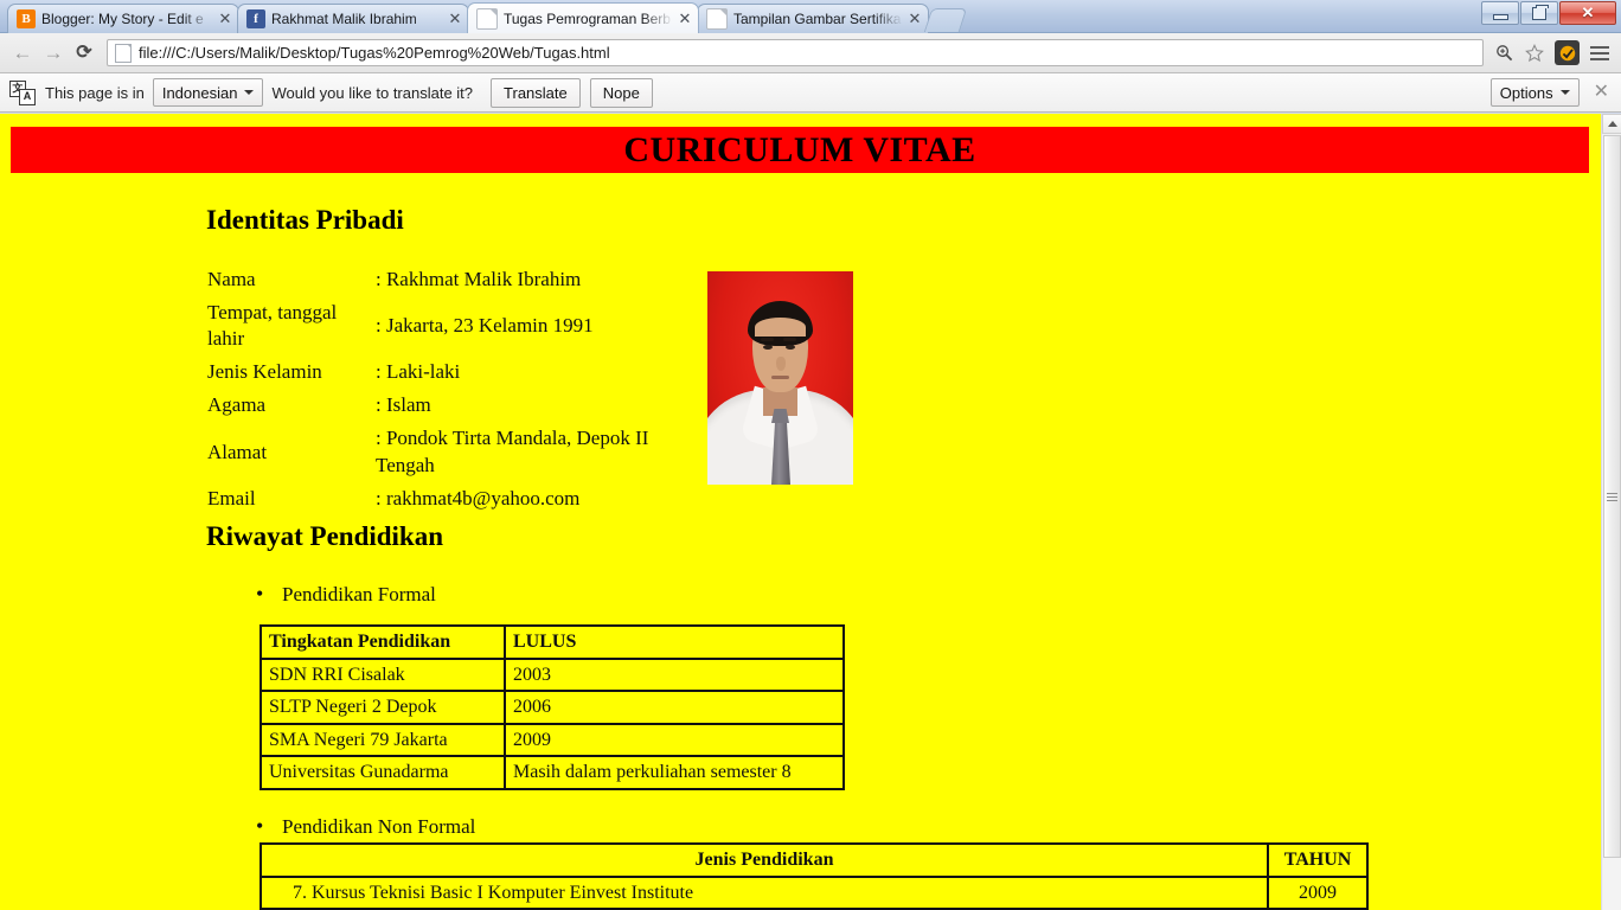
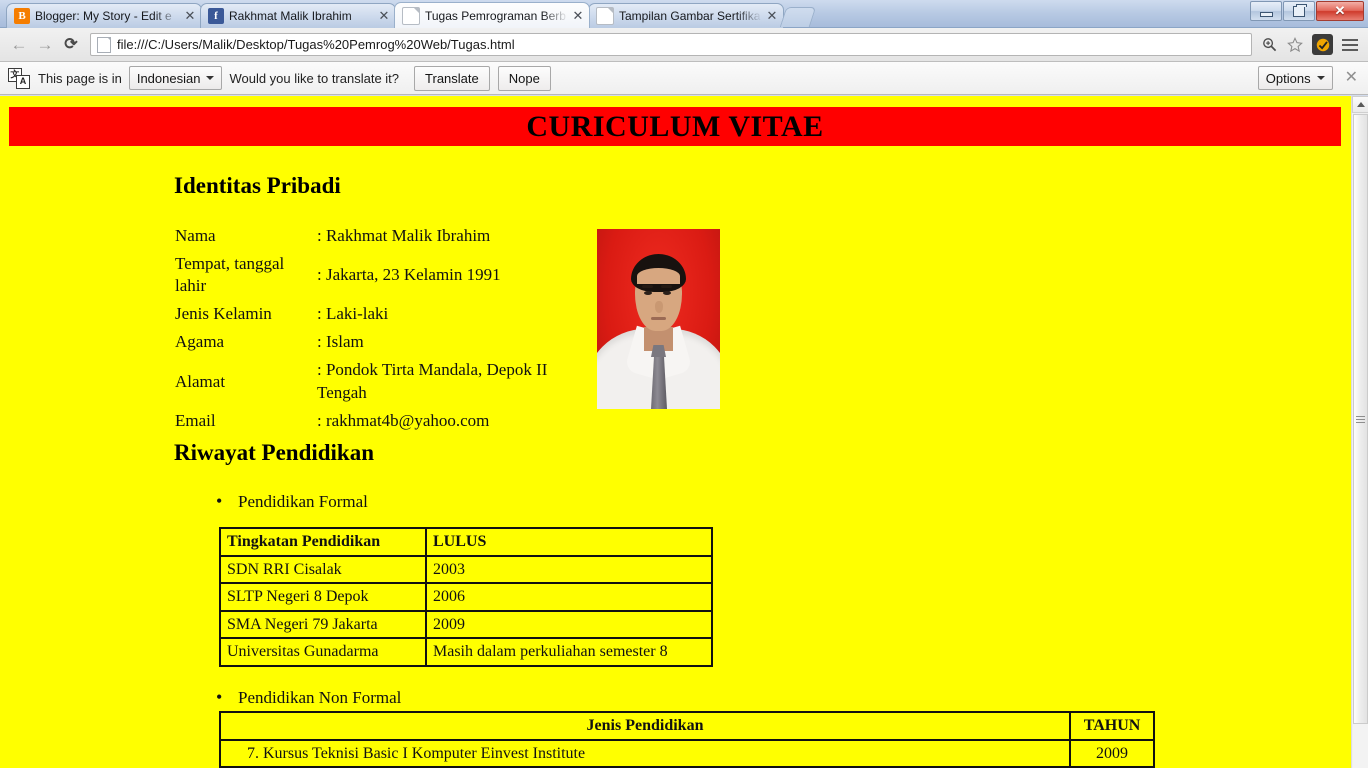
  B
  Blogger: My Story - Edit e
  ✕
  f
  Rakhmat Malik Ibrahim
  ✕
  Tugas Pemrograman Berb
  ✕
  Tampilan Gambar Sertifika
  ✕
  ✕
  ←
  →
  ⟳
  file:///C:/Users/Malik/Desktop/Tugas%20Pemrog%20Web/Tugas.html
  文
  A
  This page is in
  Indonesian
  Would you like to translate it?
  Translate
  Nope
  Options
  ✕
  CURICULUM VITAE
  Identitas Pribadi
  Nama	: Rakhmat Malik Ibrahim
  Tempat, tanggal lahir	: Jakarta, 23 Kelamin 1991
  Jenis Kelamin	: Laki-laki
  Agama	: Islam
  Alamat	: Pondok Tirta Mandala, Depok II Tengah
  Email	: rakhmat4b@yahoo.com
  Riwayat Pendidikan
  Pendidikan Formal
  Tingkatan Pendidikan	LULUS
  SDN RRI Cisalak	2003
- SLTP Negeri 2 Depok	2006
+ SLTP Negeri 8 Depok	2006
  SMA Negeri 79 Jakarta	2009
  Universitas Gunadarma	Masih dalam perkuliahan semester 8
  Pendidikan Non Formal
  Jenis Pendidikan	TAHUN
  7. Kursus Teknisi Basic I Komputer Einvest Institute	2009
